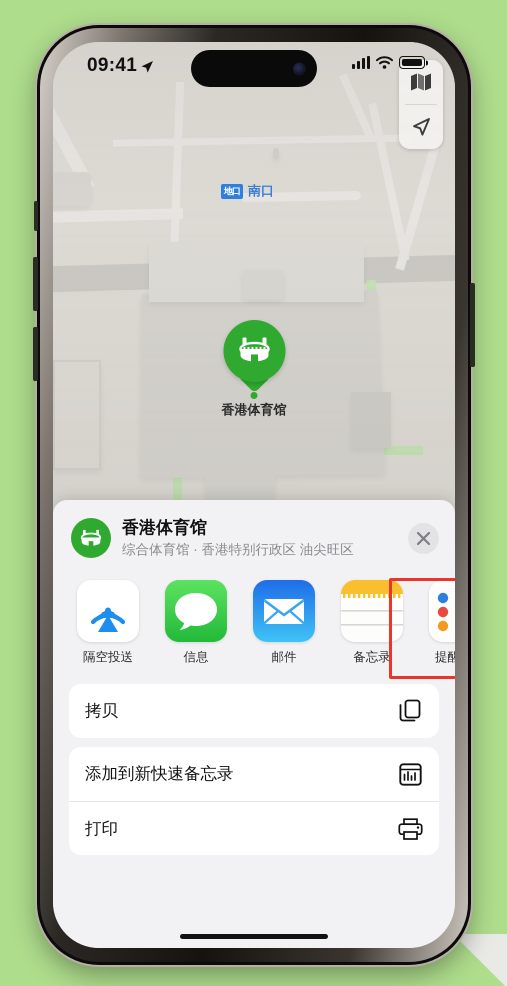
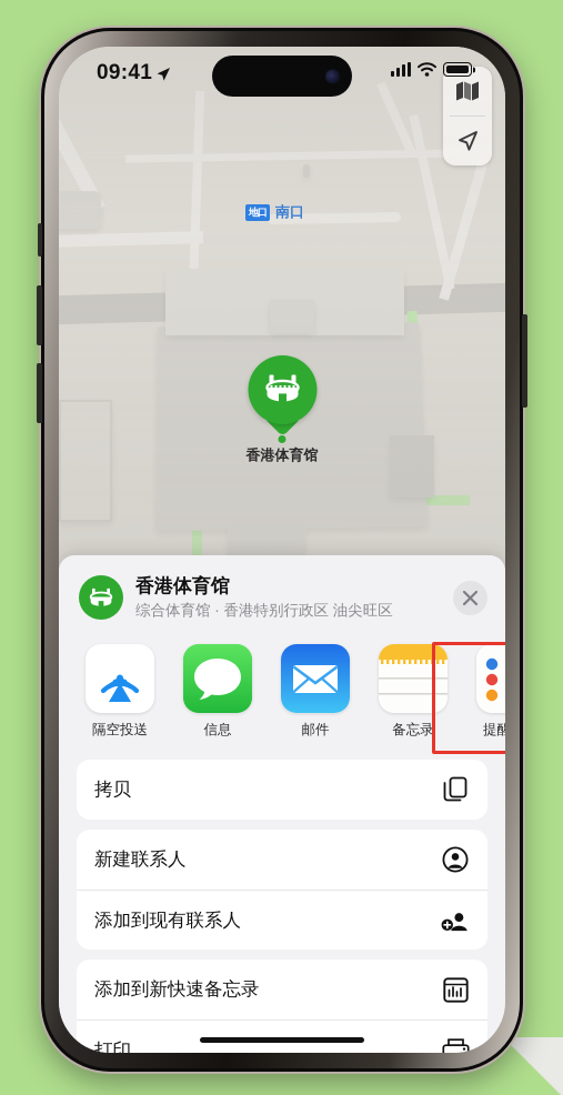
  地口
  南口
  香港体育馆
  09:41
  香港体育馆
  综合体育馆 · 香港特别行政区 油尖旺区
  隔空投送
  信息
  邮件
  备忘录
  拷贝
+ 新建联系人
+ 添加到现有联系人
  添加到新快速备忘录
  打印
